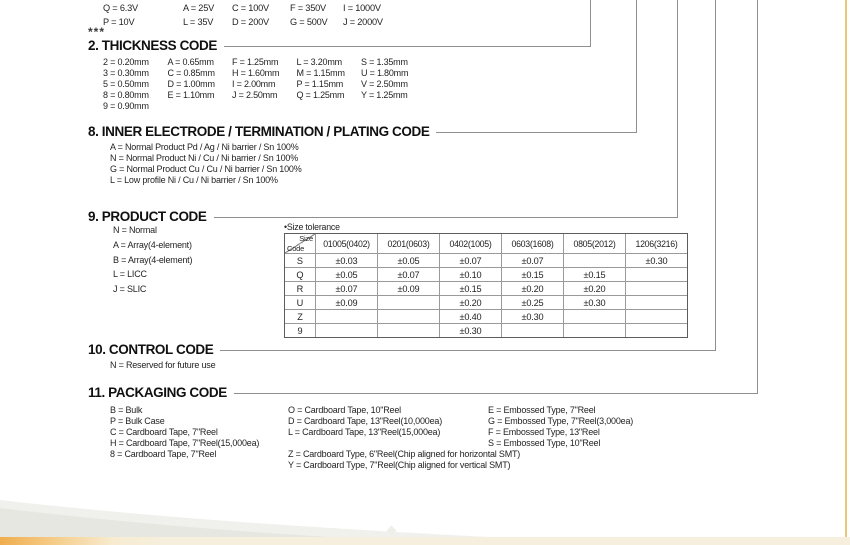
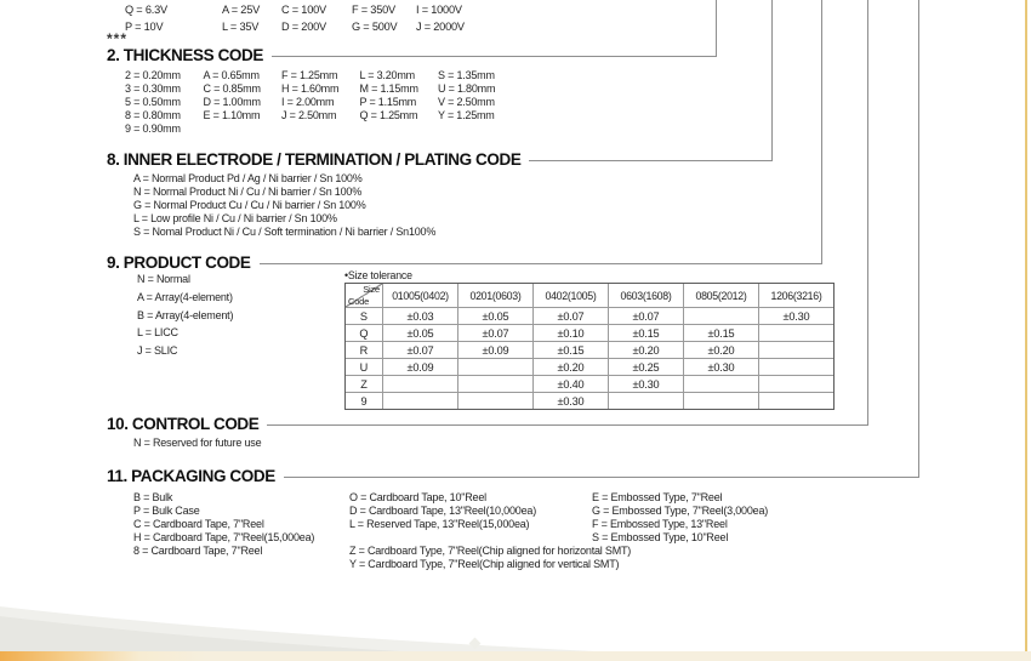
  Q = 6.3V
  A = 25V
  C = 100V
  F = 350V
  I = 1000V
  P = 10V
  L = 35V
  D = 200V
  G = 500V
  J = 2000V
  ***
  2. THICKNESS CODE
  2 = 0.20mm
  A = 0.65mm
  F = 1.25mm
  L = 3.20mm
  S = 1.35mm
  3 = 0.30mm
  C = 0.85mm
  H = 1.60mm
  M = 1.15mm
  U = 1.80mm
  5 = 0.50mm
  D = 1.00mm
  I = 2.00mm
  P = 1.15mm
  V = 2.50mm
  8 = 0.80mm
  E = 1.10mm
  J = 2.50mm
  Q = 1.25mm
  Y = 1.25mm
  9 = 0.90mm
  8. INNER ELECTRODE / TERMINATION / PLATING CODE
  A = Normal Product Pd / Ag / Ni barrier / Sn 100%
  N = Normal Product Ni / Cu / Ni barrier / Sn 100%
  G = Normal Product Cu / Cu / Ni barrier / Sn 100%
  L = Low profile Ni / Cu / Ni barrier / Sn 100%
+ S = Nomal Product Ni / Cu / Soft termination / Ni barrier / Sn100%
  9. PRODUCT CODE
  N = Normal
  A = Array(4-element)
  B = Array(4-element)
  L = LICC
  J = SLIC
  •Size tolerance
  Size
  Code
  01005(0402)
  0201(0603)
  0402(1005)
  0603(1608)
  0805(2012)
  1206(3216)
  S
  ±0.03
  ±0.05
  ±0.07
  ±0.07
  ±0.30
  Q
  ±0.05
  ±0.07
  ±0.10
  ±0.15
  ±0.15
  R
  ±0.07
  ±0.09
  ±0.15
  ±0.20
  ±0.20
  U
  ±0.09
  ±0.20
  ±0.25
  ±0.30
  Z
  ±0.40
  ±0.30
  9
  ±0.30
  10. CONTROL CODE
  N = Reserved for future use
  11. PACKAGING CODE
  B = Bulk
  P = Bulk Case
  C = Cardboard Tape, 7"Reel
  H = Cardboard Tape, 7"Reel(15,000ea)
  8 = Cardboard Tape, 7"Reel
  O = Cardboard Tape, 10"Reel
  D = Cardboard Tape, 13"Reel(10,000ea)
- L = Cardboard Tape, 13"Reel(15,000ea)
+ L = Reserved Tape, 13"Reel(15,000ea)
- Z = Cardboard Type, 6"Reel(Chip aligned for horizontal SMT)
+ Z = Cardboard Type, 7"Reel(Chip aligned for horizontal SMT)
  Y = Cardboard Type, 7"Reel(Chip aligned for vertical SMT)
  E = Embossed Type, 7"Reel
  G = Embossed Type, 7"Reel(3,000ea)
  F = Embossed Type, 13"Reel
  S = Embossed Type, 10"Reel
